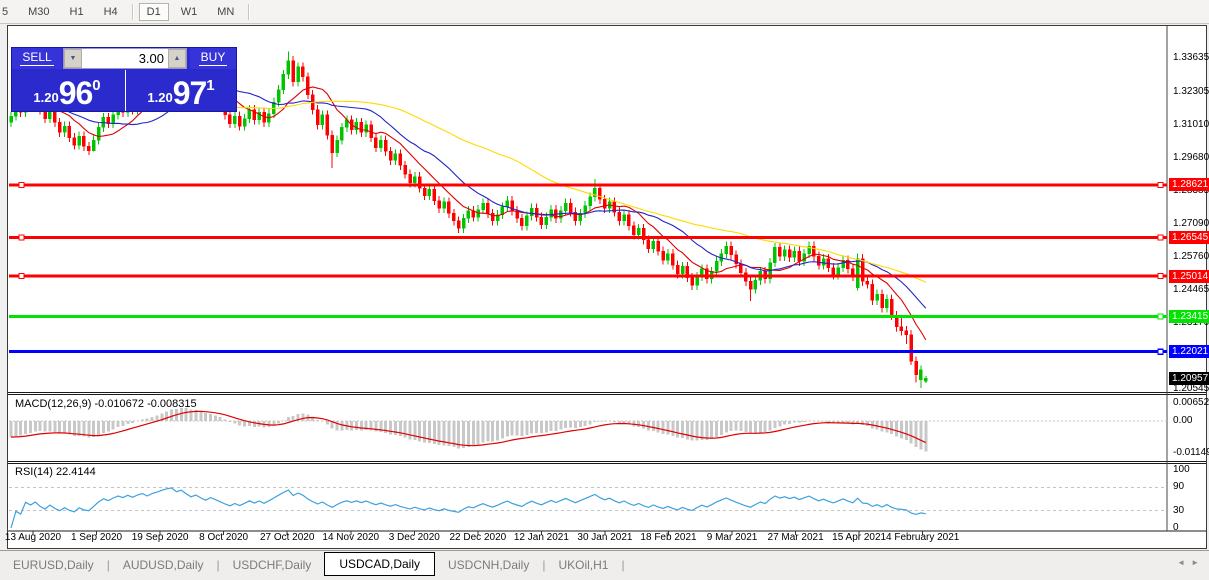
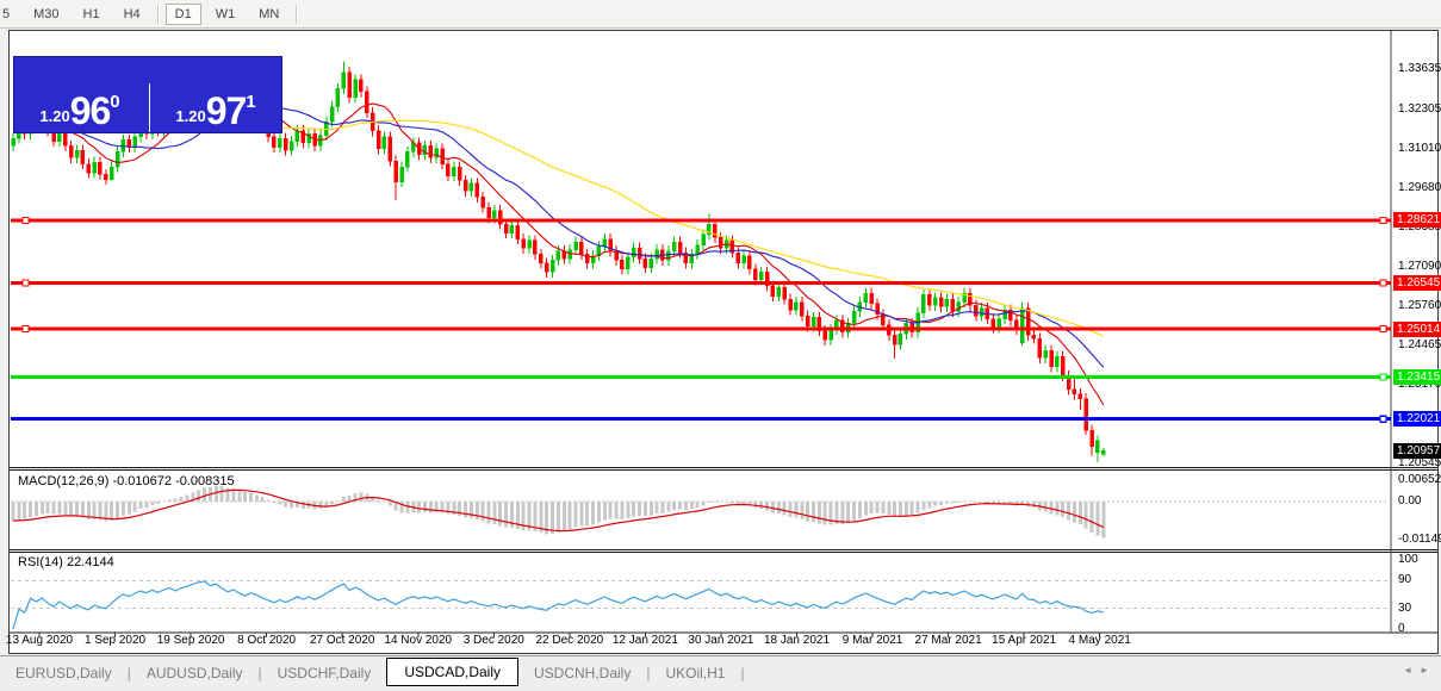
  5
  M30
  H1
  H4
  D1
  W1
  MN
- SELL
- 3.00
- BUY
  1.20
  96
  0
  1.20
  97
  1
  MACD(12,26,9) -0.010672 -0.008315
  RSI(14) 22.4144
  1.33635
  1.32305
  1.31010
  1.29680
  1.27090
  1.25760
  1.24465
  1.20545
  1.28621
  1.26545
  1.25014
  1.23415
  1.22021
  1.20957
  0.00652
  0.00
  -0.0114
  100
  90
  30
  0
  13 Aug 2020
  1 Sep 2020
  19 Sep 2020
  8 Oct 2020
  27 Oct 2020
  14 Nov 2020
  3 Dec 2020
  22 Dec 2020
  12 Jan 2021
  30 Jan 2021
- 18 Feb 2021
+ 18 Jan 2021
  9 Mar 2021
  27 Mar 2021
  15 Apr 2021
- 4 February 2021
+ 4 May 2021
  EURUSD,Daily
  |
  AUDUSD,Daily
  |
  USDCHF,Daily
  USDCAD,Daily
  USDCNH,Daily
  |
  UKOil,H1
  |
  ◄►
